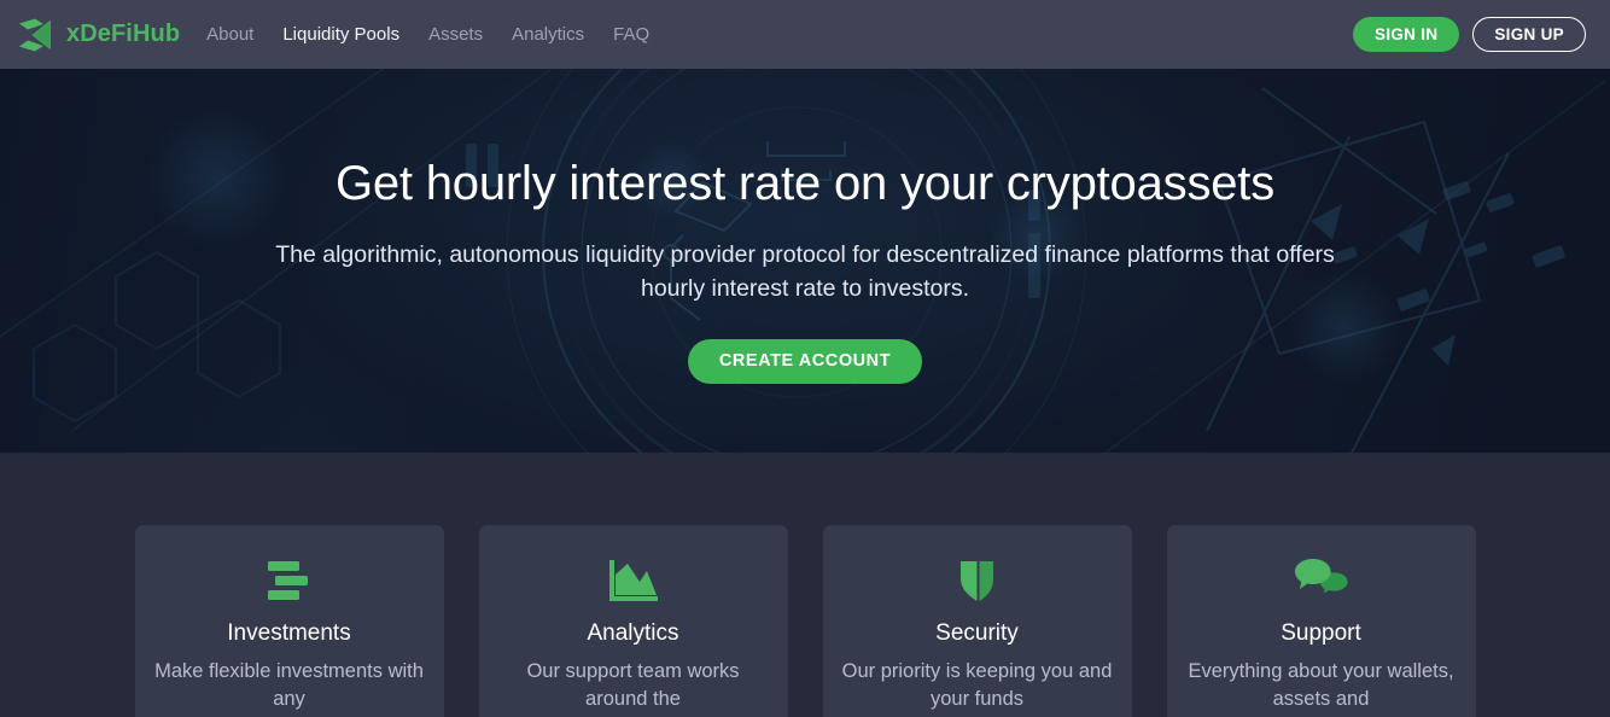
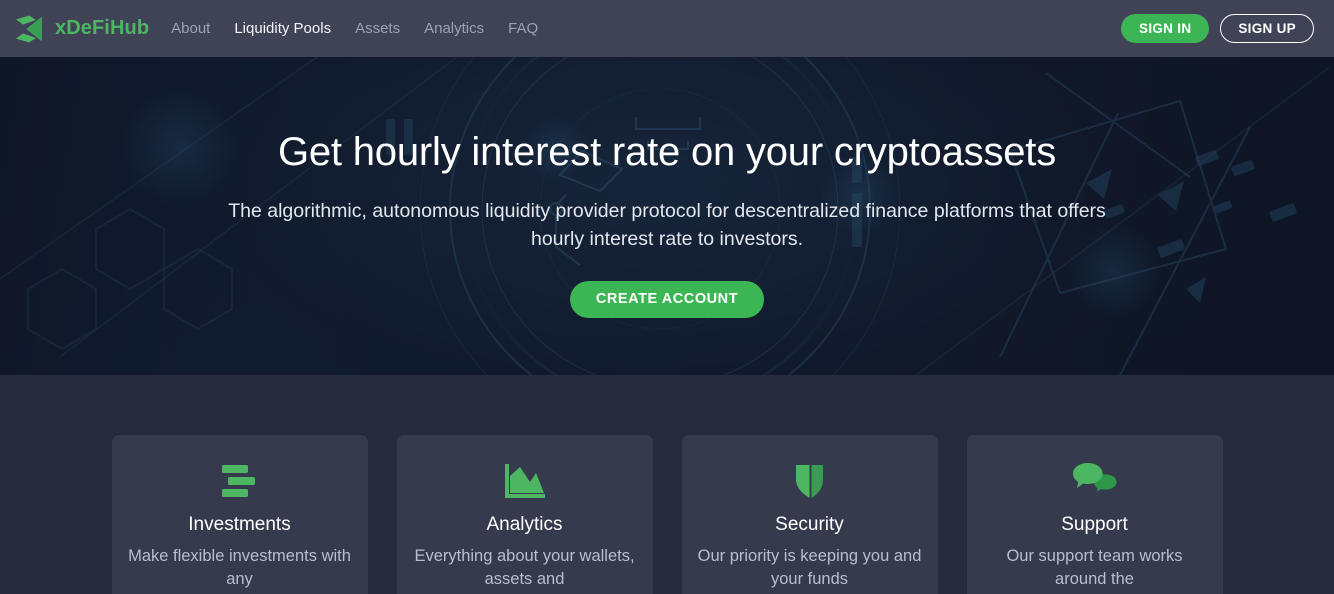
  xDeFiHub
  About
  Liquidity Pools
  Assets
  Analytics
  FAQ
  SIGN IN
  SIGN UP
  Get hourly interest rate on your cryptoassets
  The algorithmic, autonomous liquidity provider protocol for descentralized finance platforms that offers hourly interest rate to investors.
  CREATE ACCOUNT
  Investments
  Make flexible investments with any
  Analytics
- Our support team works around the
+ Everything about your wallets, assets and
  Security
  Our priority is keeping you and your funds
  Support
- Everything about your wallets, assets and
+ Our support team works around the
